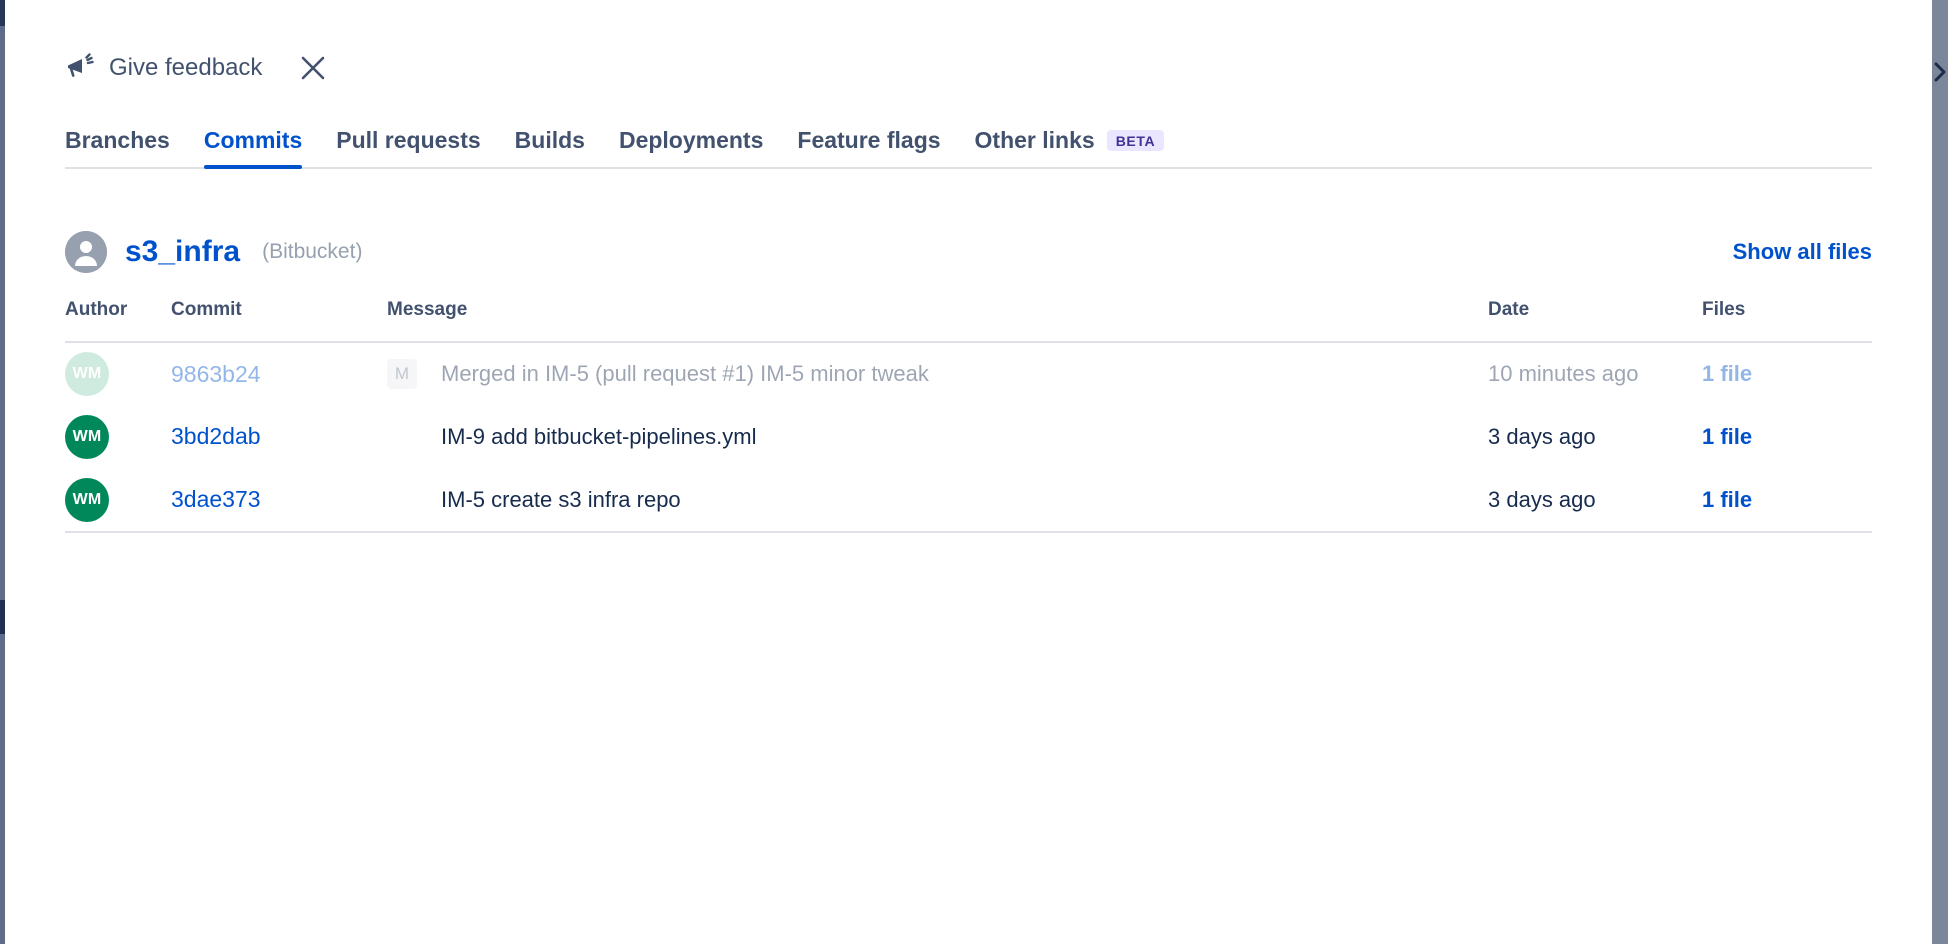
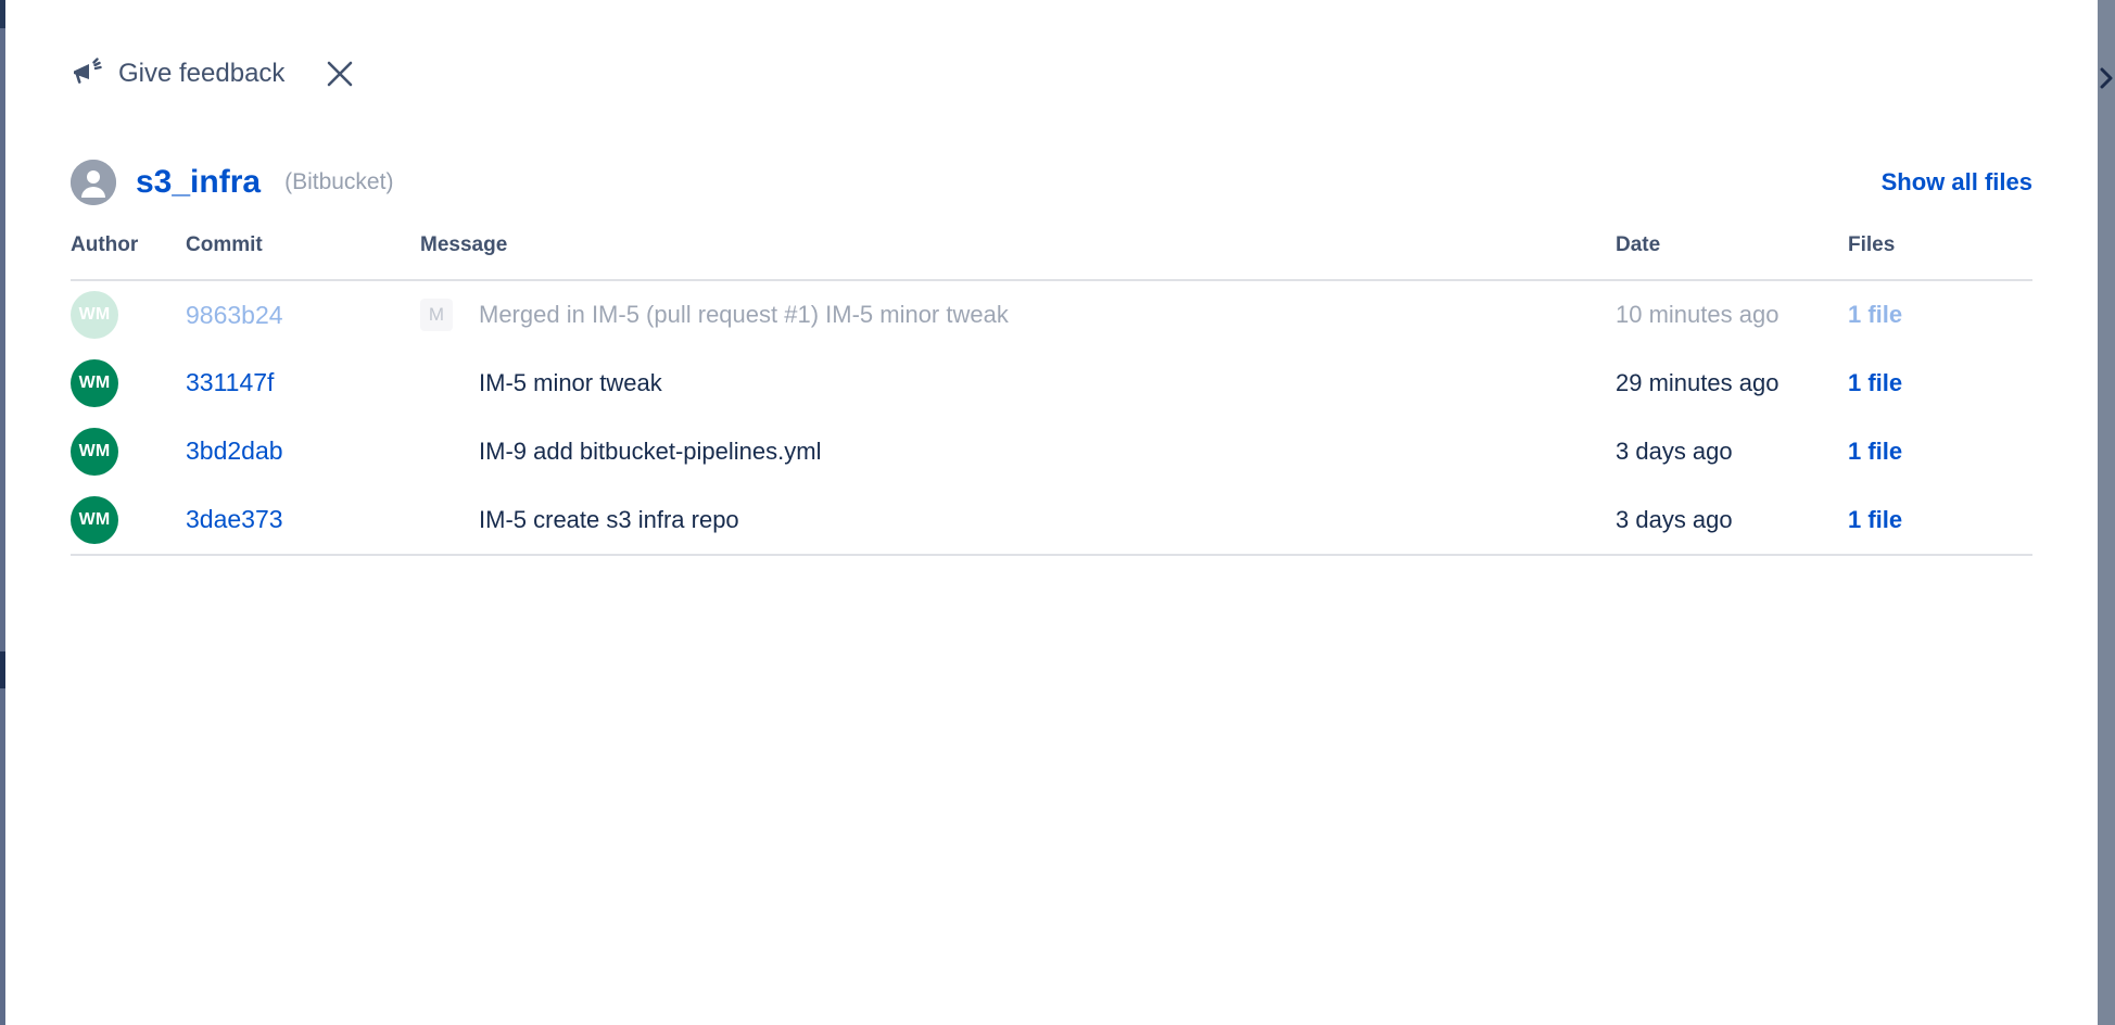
  Give feedback
- Branches
- Commits
- Pull requests
- Builds
- Deployments
- Feature flags
- Other links
- BETA
  s3_infra
  (Bitbucket)
  Show all files
  Author	Commit	Message	Date	Files
  WM	9863b24	M Merged in IM-5 (pull request #1) IM-5 minor tweak	10 minutes ago	1 file
+ WM	331147f	IM-5 minor tweak	29 minutes ago	1 file
  WM	3bd2dab	IM-9 add bitbucket-pipelines.yml	3 days ago	1 file
  WM	3dae373	IM-5 create s3 infra repo	3 days ago	1 file
